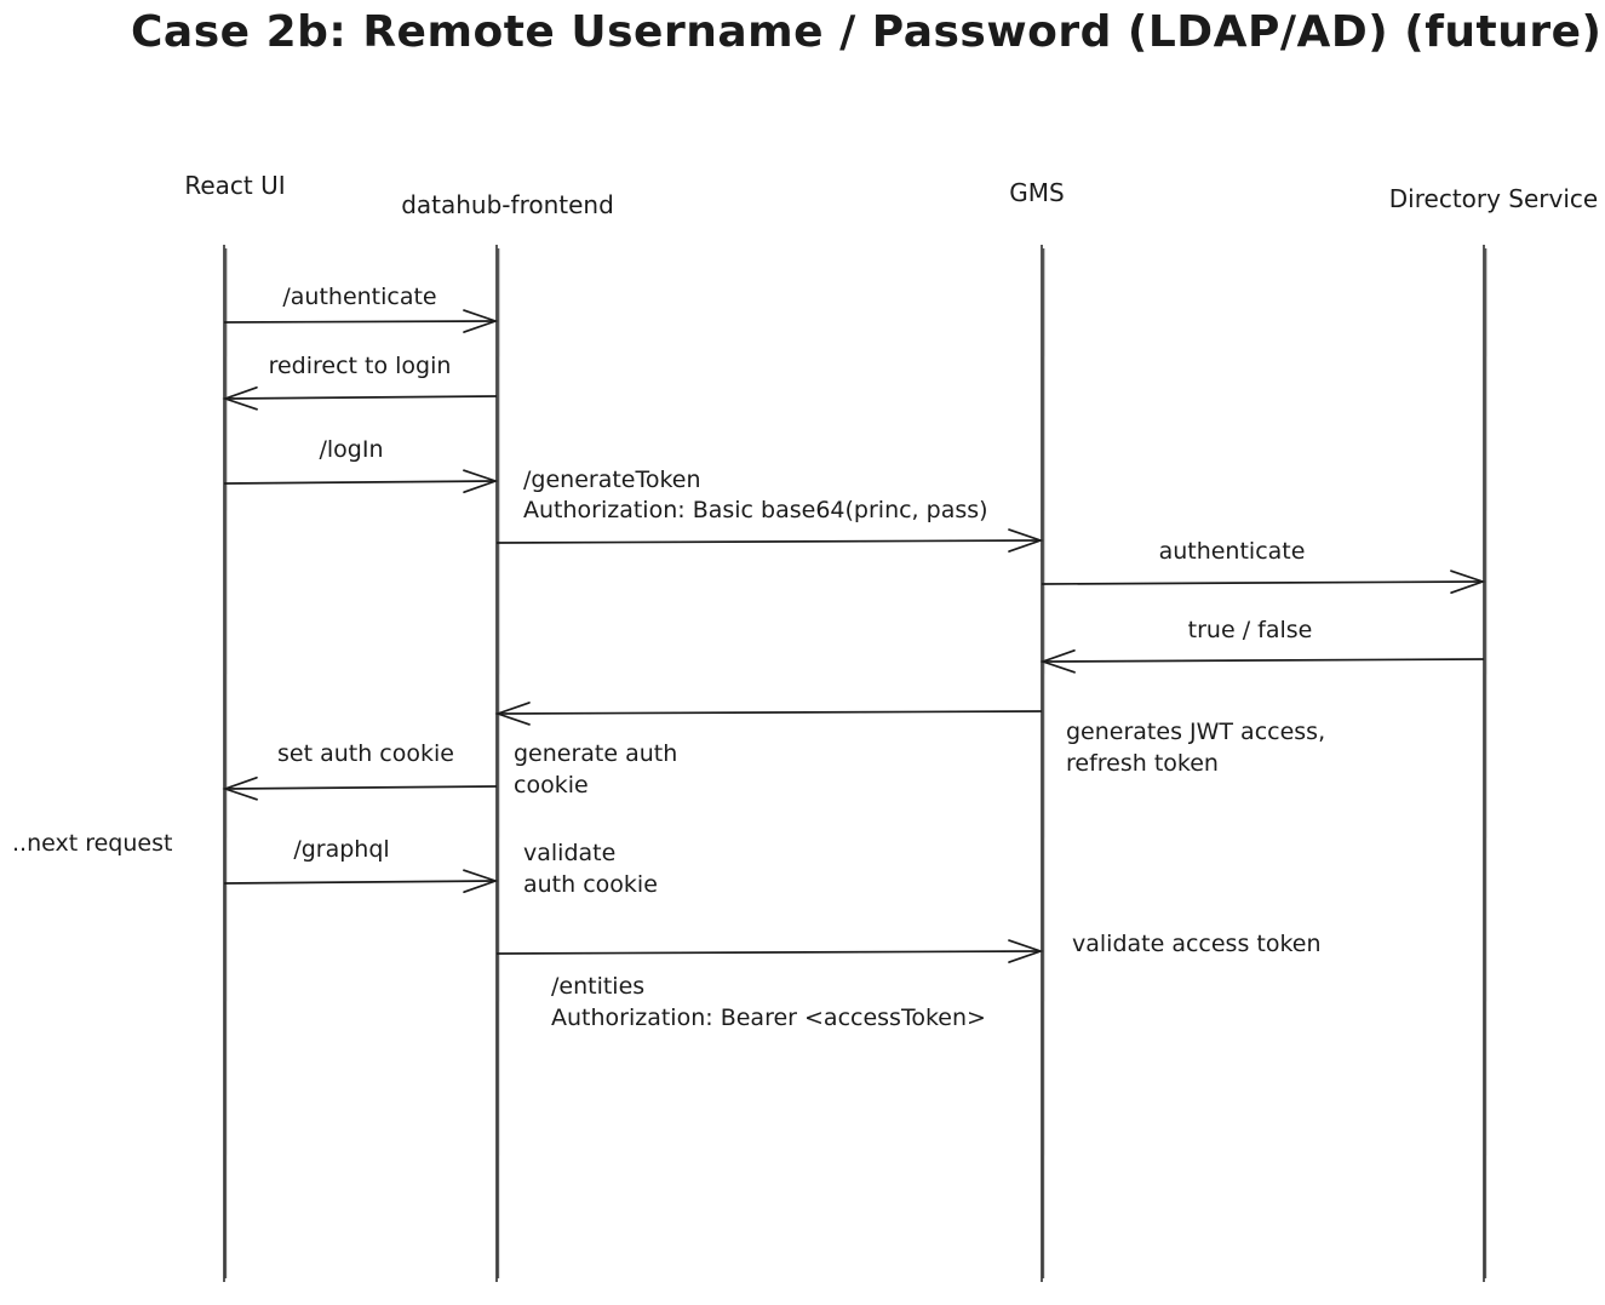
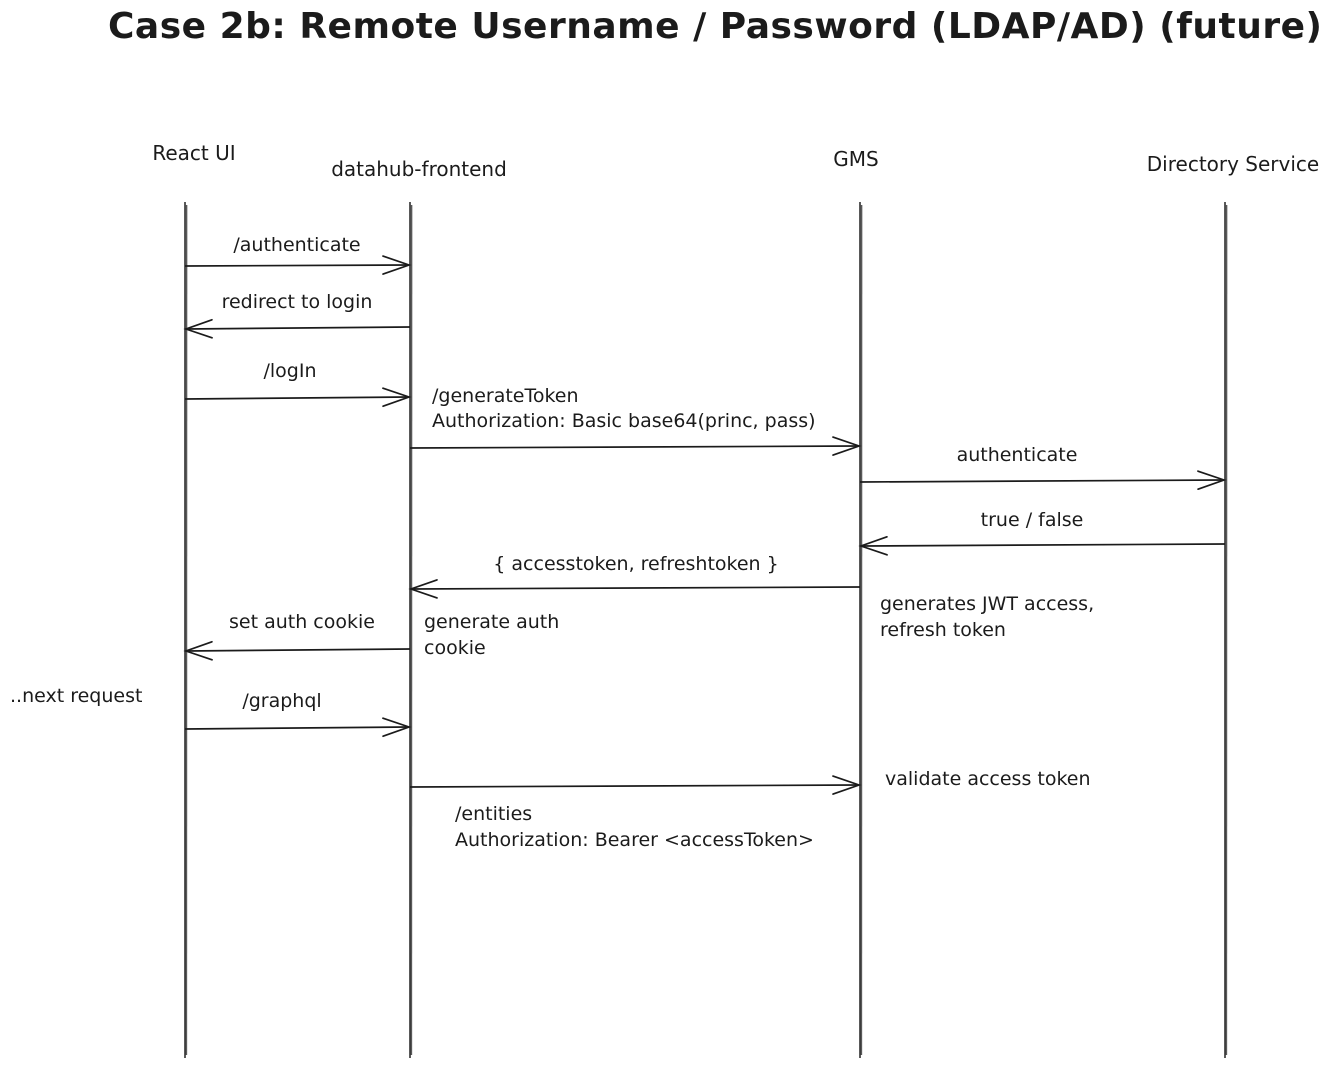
  Case 2b: Remote Username / Password (LDAP/AD) (future)
  React UI
  datahub-frontend
  GMS
  Directory Service
  /authenticate
  redirect to login
  /logIn
  /generateToken
  Authorization: Basic base64(princ, pass)
  authenticate
  true / false
+ { accesstoken, refreshtoken }
  set auth cookie
  /graphql
  generates JWT access,
  refresh token
  generate auth
  cookie
  ..next request
- validate
- auth cookie
  validate access token
  /entities
  Authorization: Bearer <accessToken>
